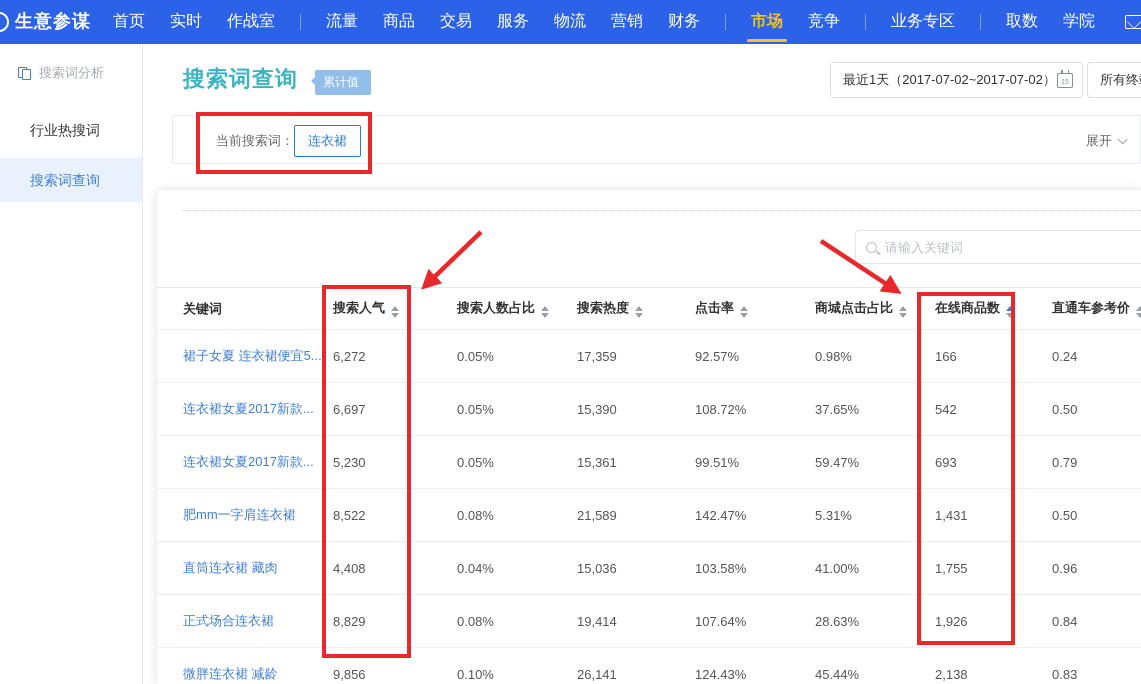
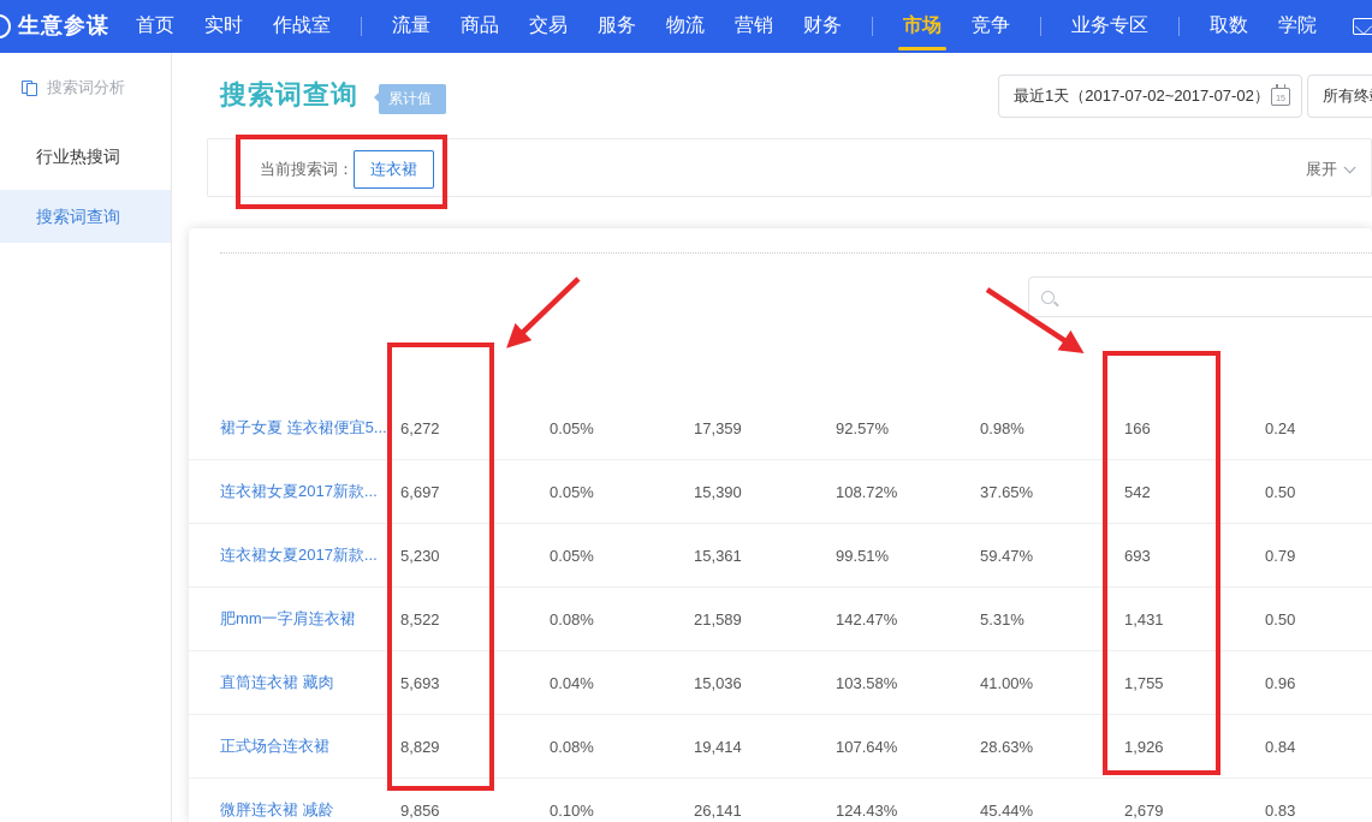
  生意参谋
  首页
  实时
  作战室
  流量
  商品
  交易
  服务
  物流
  营销
  财务
  市场
  竞争
  业务专区
  取数
  学院
  搜索词分析
  行业热搜词
  搜索词查询
  搜索词查询
  累计值
  最近1天（2017-07-02~2017-07-02
  所有终
  当前搜索词：
  连衣裙
  展开
- 请输入关键词
- 关键词
- 搜索人气
- 搜索人数占比
- 搜索热度
- 点击率
- 商城点击占比
- 在线商品数
- 直通车参考价
  裙子女夏 连衣裙便宜5...
  6,272
  0.05%
  17,359
  92.57%
  0.98%
  166
  0.24
  连衣裙女夏2017新款...
  6,697
  0.05%
  15,390
  108.72%
  37.65%
  542
  0.50
  连衣裙女夏2017新款...
  5,230
  0.05%
  15,361
  99.51%
  59.47%
  693
  0.79
  肥mm一字肩连衣裙
  8,522
  0.08%
  21,589
  142.47%
  5.31%
  1,431
  0.50
  直筒连衣裙 藏肉
- 4,408
+ 5,693
  0.04%
  15,036
  103.58%
  41.00%
  1,755
  0.96
  正式场合连衣裙
  8,829
  0.08%
  19,414
  107.64%
  28.63%
  1,926
  0.84
  微胖连衣裙 减龄
  9,856
  0.10%
  26,141
  124.43%
  45.44%
- 2,138
+ 2,679
  0.83
